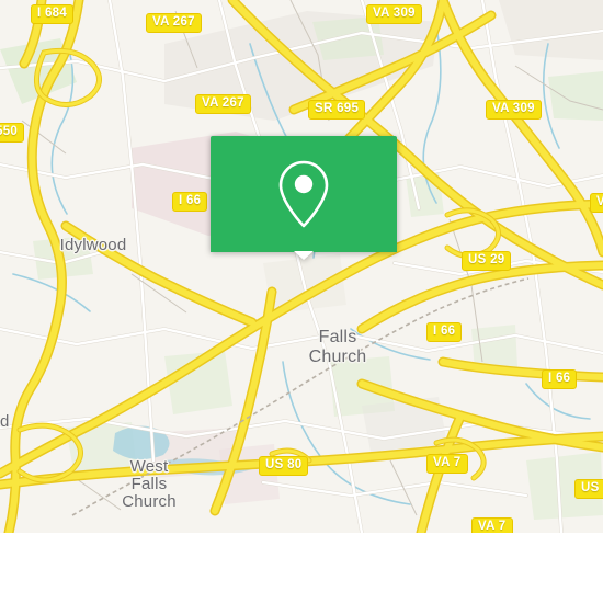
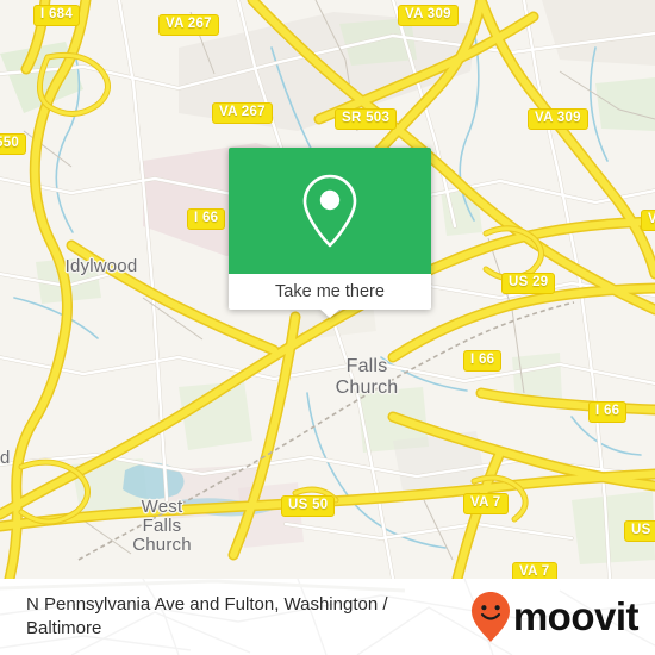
  Idylwood
  Falls
  Church
  West
  Falls
  Church
  d
  I 684
  VA 267
  VA 309
  VA 267
- SR 695
+ SR 503
  VA 309
  I 66
  V
  US 29
  I 66
  I 66
- US 80
+ US 50
  VA 7
  VA 7
+ Take me there
+ N Pennsylvania Ave and Fulton, Washington / Baltimore
+ moovit
